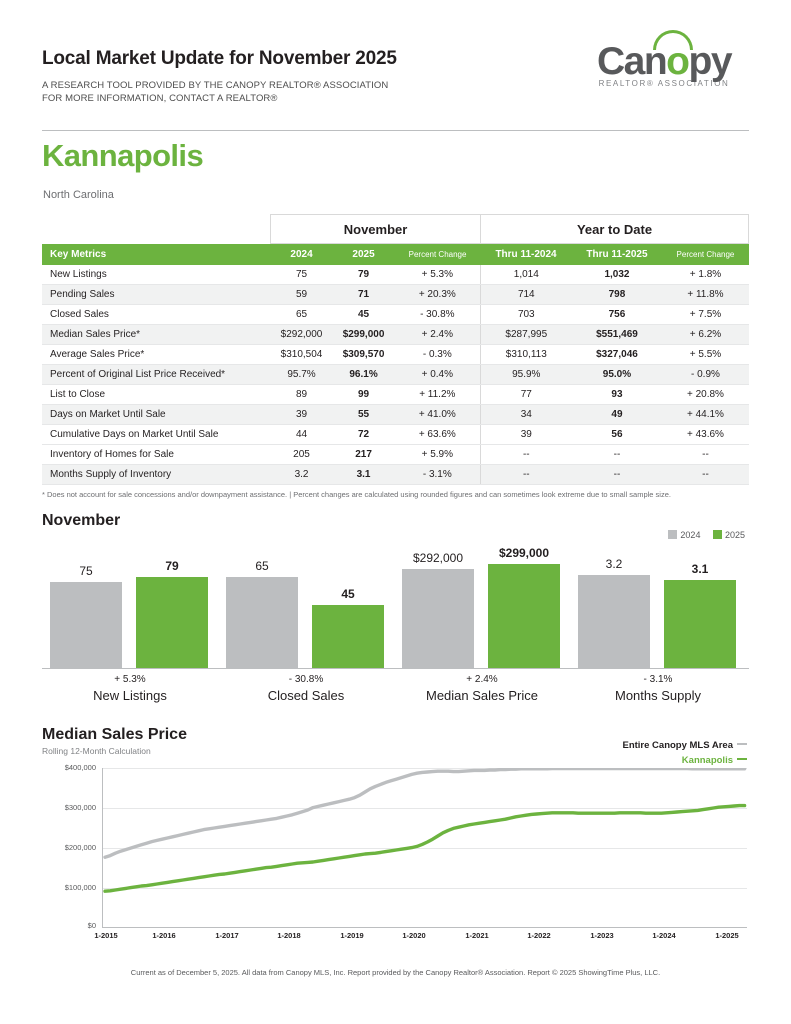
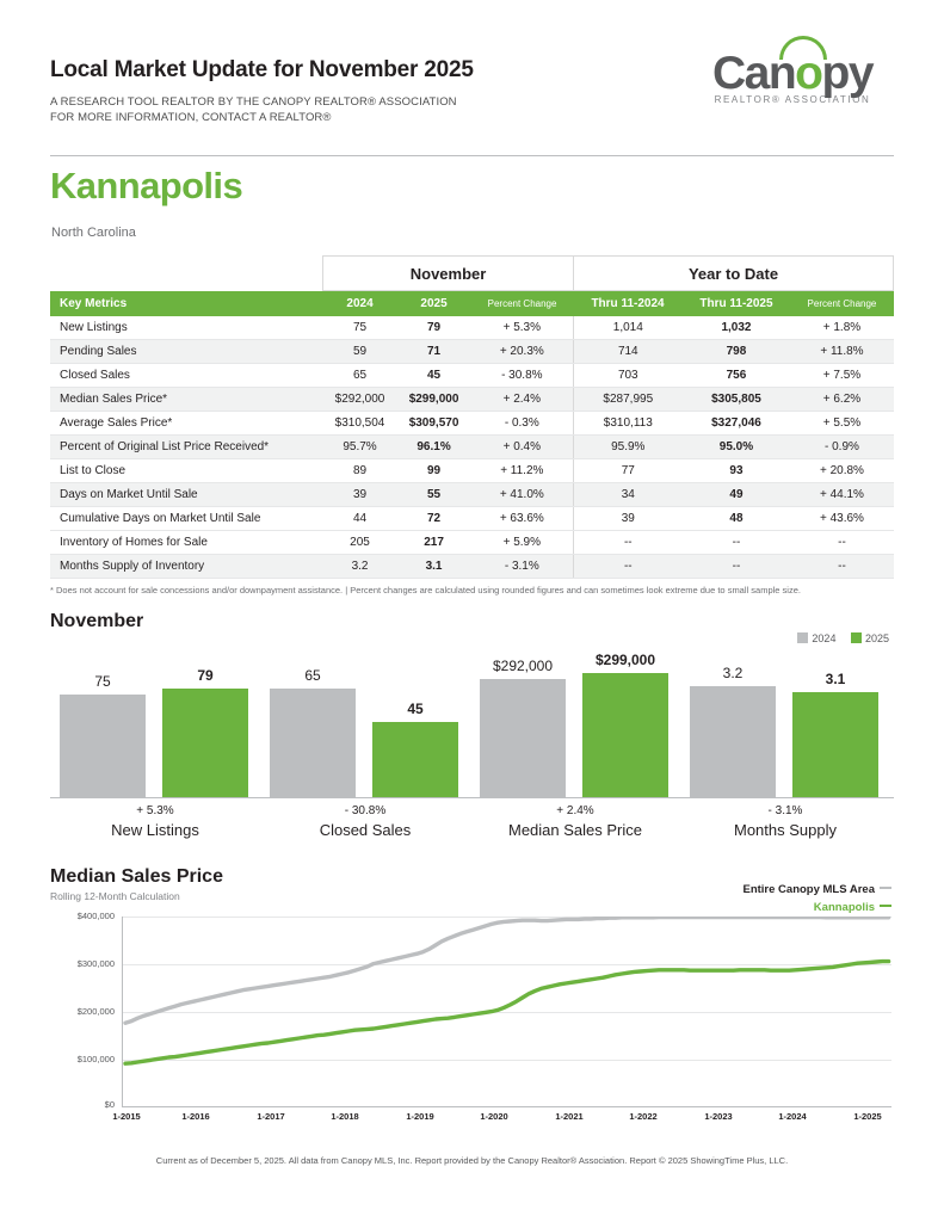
  Local Market Update for November 2025
- A RESEARCH TOOL PROVIDED BY THE CANOPY REALTOR® ASSOCIATION
+ A RESEARCH TOOL REALTOR BY THE CANOPY REALTOR® ASSOCIATION
  FOR MORE INFORMATION, CONTACT A REALTOR®
  Canopy
  REALTOR® ASSOCIATION
  Kannapolis
  North Carolina
  	November	Year to Date
  Key Metrics	2024	2025	Percent Change	Thru 11-2024	Thru 11-2025	Percent Change
  New Listings	75	79	+ 5.3%	1,014	1,032	+ 1.8%
  Pending Sales	59	71	+ 20.3%	714	798	+ 11.8%
  Closed Sales	65	45	- 30.8%	703	756	+ 7.5%
- Median Sales Price*	$292,000	$299,000	+ 2.4%	$287,995	$551,469	+ 6.2%
+ Median Sales Price*	$292,000	$299,000	+ 2.4%	$287,995	$305,805	+ 6.2%
  Average Sales Price*	$310,504	$309,570	- 0.3%	$310,113	$327,046	+ 5.5%
  Percent of Original List Price Received*	95.7%	96.1%	+ 0.4%	95.9%	95.0%	- 0.9%
  List to Close	89	99	+ 11.2%	77	93	+ 20.8%
  Days on Market Until Sale	39	55	+ 41.0%	34	49	+ 44.1%
- Cumulative Days on Market Until Sale	44	72	+ 63.6%	39	56	+ 43.6%
+ Cumulative Days on Market Until Sale	44	72	+ 63.6%	39	48	+ 43.6%
  Inventory of Homes for Sale	205	217	+ 5.9%	--	--	--
  Months Supply of Inventory	3.2	3.1	- 3.1%	--	--	--
  * Does not account for sale concessions and/or downpayment assistance. | Percent changes are calculated using rounded figures and can sometimes look extreme due to small sample size.
  November
  2024 2025
  75
  79
  + 5.3%
  New Listings
  65
  45
  - 30.8%
  Closed Sales
  $292,000
  $299,000
  + 2.4%
  Median Sales Price
  3.2
  3.1
  - 3.1%
  Months Supply
  Median Sales Price
  Rolling 12-Month Calculation
  Entire Canopy MLS Area
  Kannapolis
  $400,000
  $300,000
  $200,000
  $100,000
  $0
  1-2015
  1-2016
  1-2017
  1-2018
  1-2019
  1-2020
  1-2021
  1-2022
  1-2023
  1-2024
  1-2025
  Current as of December 5, 2025. All data from Canopy MLS, Inc. Report provided by the Canopy Realtor® Association. Report © 2025 ShowingTime Plus, LLC.
